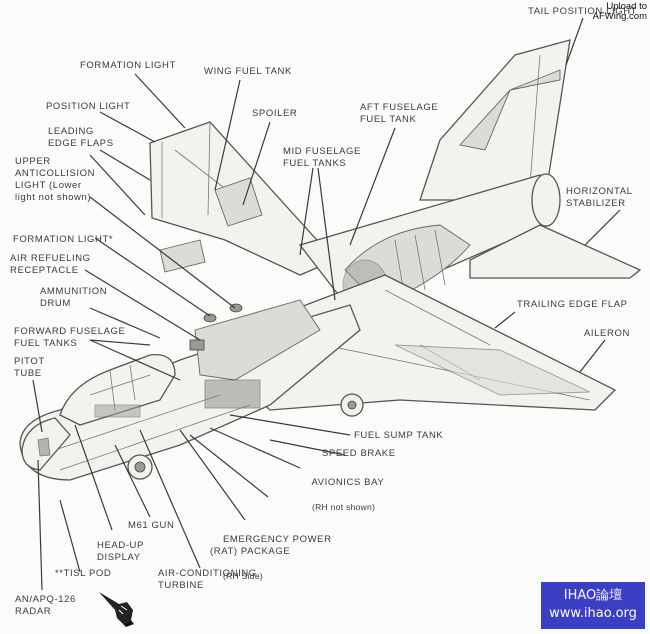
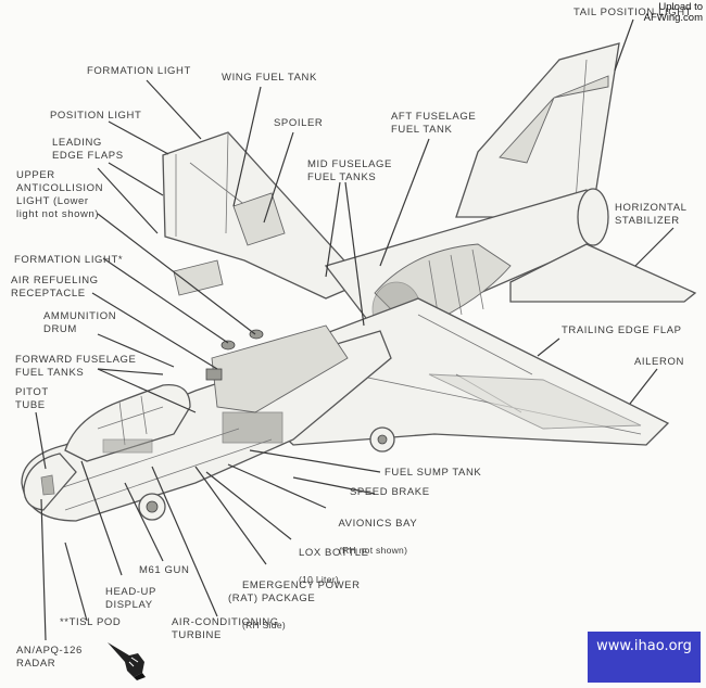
  FORMATION LIGHT
  WING FUEL TANK
  POSITION LIGHT
  SPOILER
  LEADING
  EDGE FLAPS
  AFT FUSELAGE
  FUEL TANK
  MID FUSELAGE
  FUEL TANKS
  UPPER
  ANTICOLLISION
  LIGHT (Lower
  light not shown)
  TAIL POSITION LIGHT
  HORIZONTAL
  STABILIZER
  FORMATION LIGHT*
  AIR REFUELING
  RECEPTACLE
  AMMUNITION
  DRUM
  TRAILING EDGE FLAP
  FORWARD FUSELAGE
  FUEL TANKS
  AILERON
  PITOT
  TUBE
  FUEL SUMP TANK
  SPEED BRAKE
  AVIONICS BAY
  (RH not shown)
+ LOX BOTTLE
+ (10 Liter)
  M61 GUN
  EMERGENCY POWER
  (RAT) PACKAGE
  (RH Side)
  HEAD-UP
  DISPLAY
  **TISL POD
  AIR-CONDITIONING
  TURBINE
  AN/APQ-126
  RADAR
  Upload to
  AFWing.com
- IHAO論壇
  www.ihao.org
